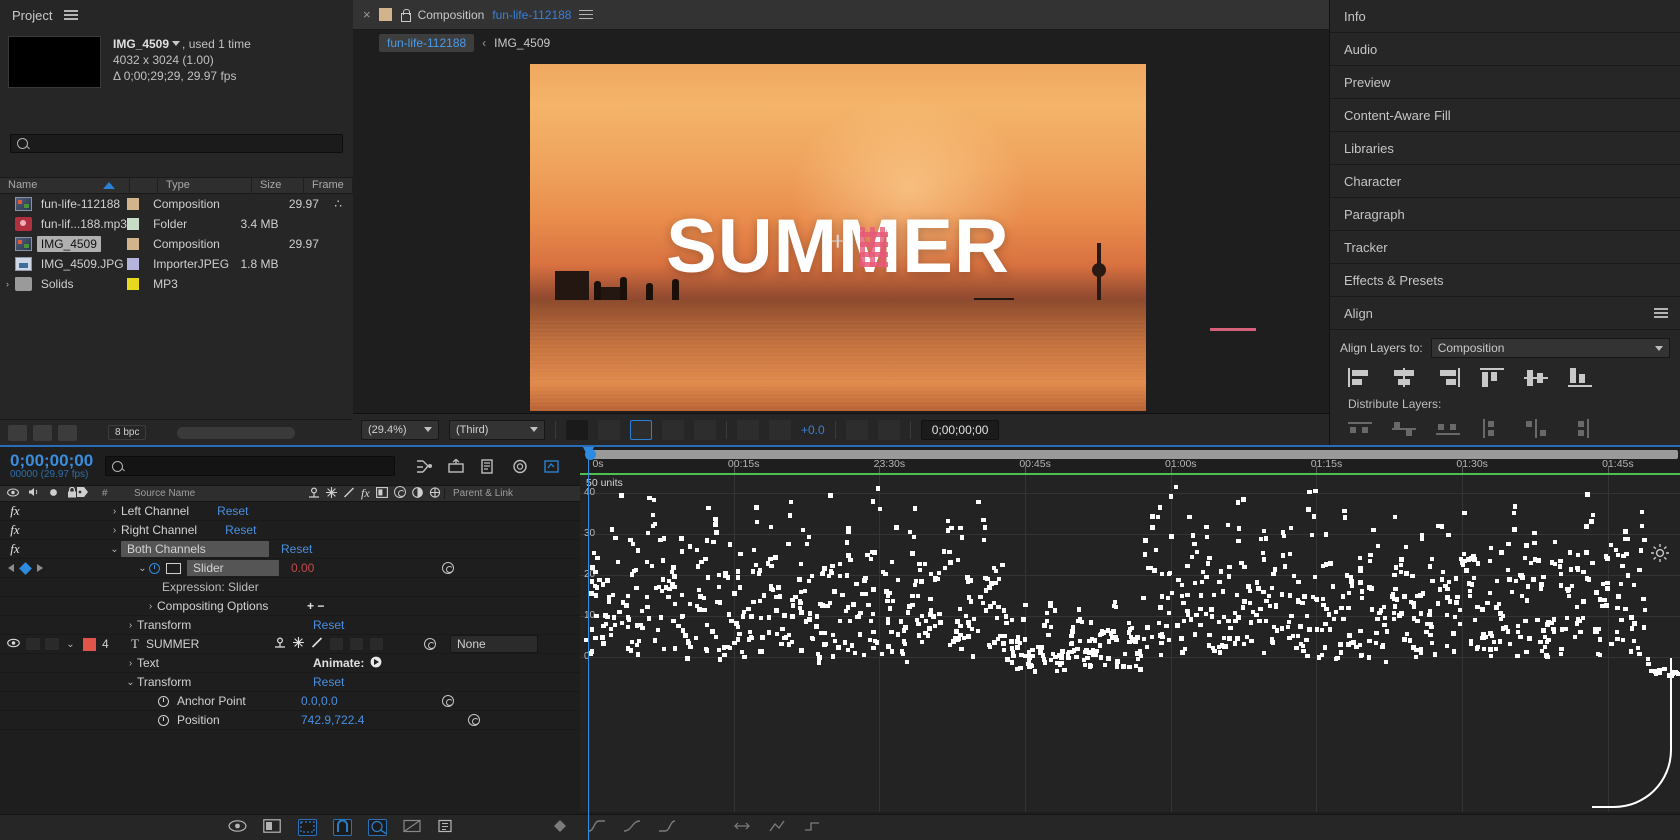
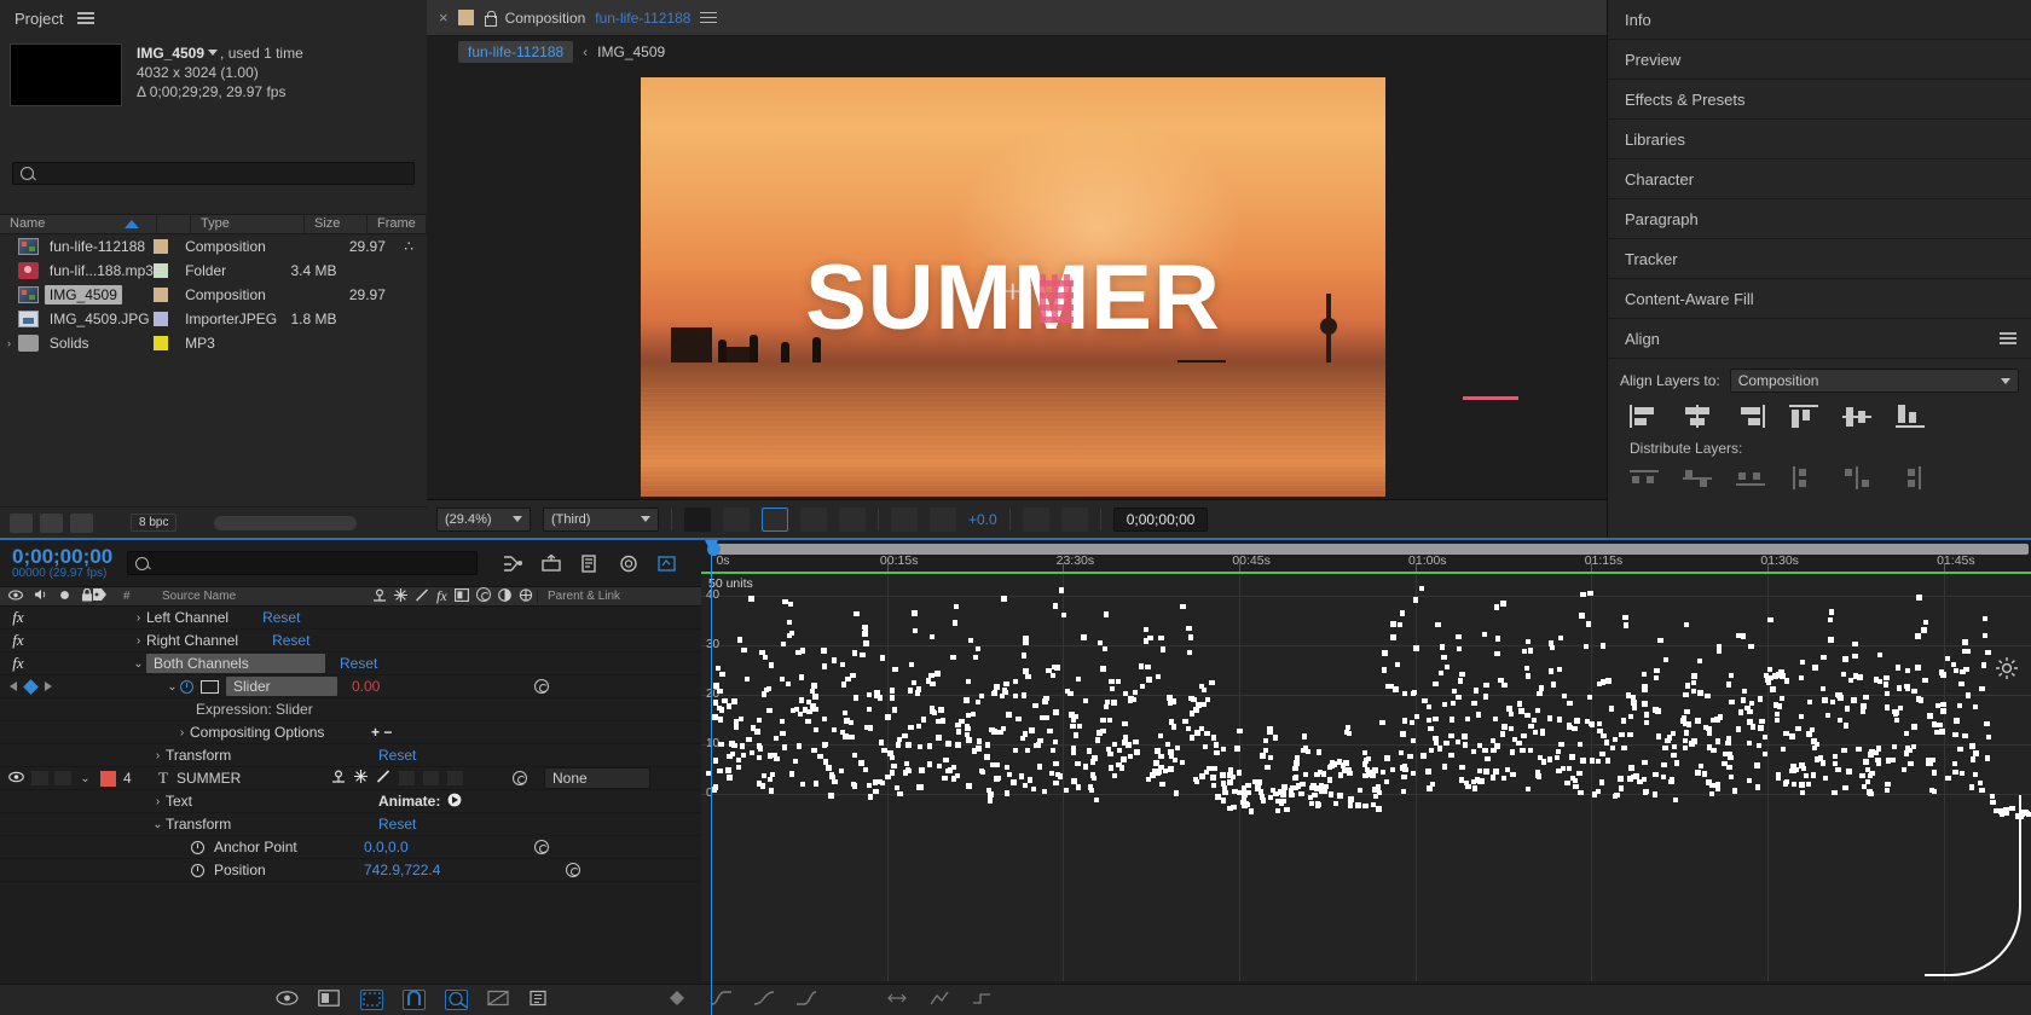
  Project
  IMG_4509 , used 1 time
  4032 x 3024 (1.00)
  Δ 0;00;29;29, 29.97 fps
  Name
  Type
  Size
  Frame
  fun-life-112188
  Composition
  29.97
  ∴
  fun-lif...188.mp3
  Folder
  3.4 MB
  IMG_4509
  Composition
  29.97
  IMG_4509.JPG
  ImporterJPEG
  1.8 MB
  ›
  Solids
  MP3
  8 bpc
  ×
  Composition
  fun-life-112188
  fun-life-112188
  ‹
  IMG_4509
  SUMER
  (29.4%)
  (Third)
  +0.0
  0;00;00;00
  Info
- Audio
  Preview
- Content-Aware Fill
+ Effects & Presets
  Libraries
  Character
  Paragraph
  Tracker
- Effects & Presets
+ Content-Aware Fill
  Align
  Align Layers to:
  Composition
  Distribute Layers:
  0;00;00;00
  00000 (29.97 fps)
  #
  Source Name
  fx
  Parent & Link
  fx
  ›
  Left Channel
  Reset
  fx
  ›
  Right Channel
  Reset
  fx
  ⌄
  Both Channels
  Reset
  ⌄
  Slider
  0.00
  Expression: Slider
  ›
  Compositing Options
  + −
  ›
  Transform
  Reset
  ⌄
  4
  T
  SUMMER
  None
  ›
  Text
  Animate:
  ⌄
  Transform
  Reset
  Anchor Point
  0.0,0.0
  Position
  742.9,722.4
  0s
  00:15s
  23:30s
  00:45s
  01:00s
  01:15s
  01:30s
  01:45s
  0 units
  40
  30
  20
  10
  0
